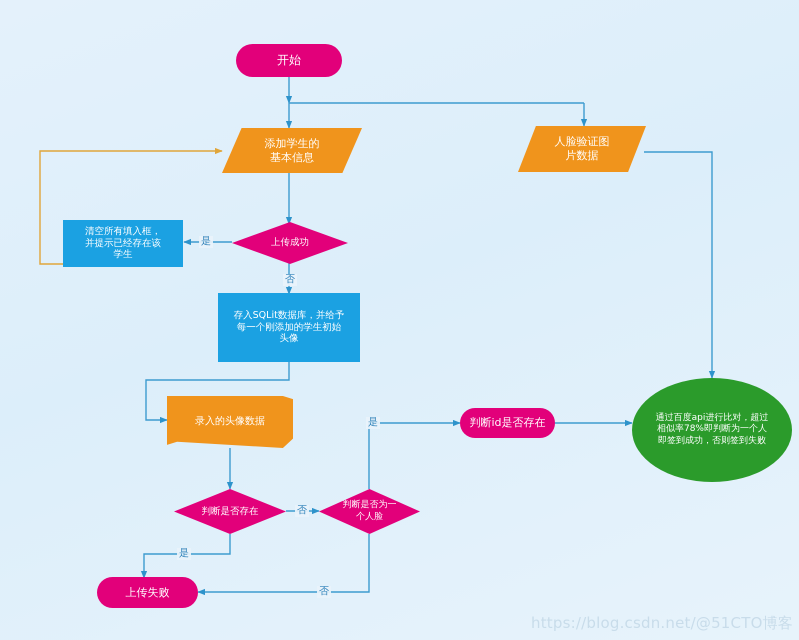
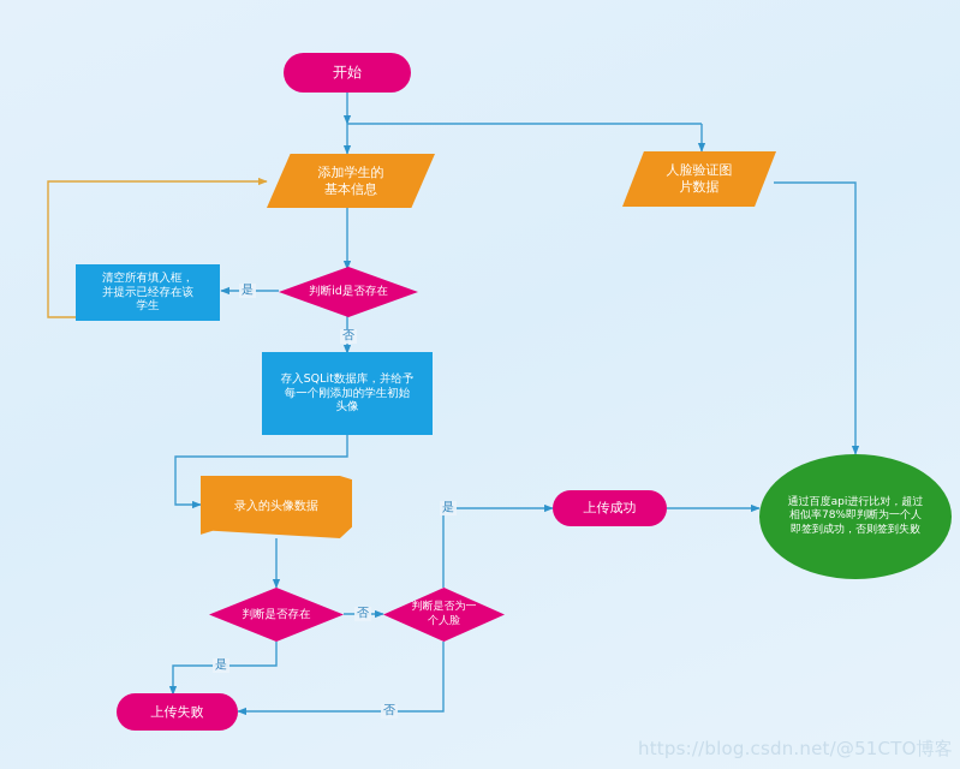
  开始
  添加学生的
  基本信息
  人脸验证图
  片数据
- 上传成功
+ 判断id是否存在
  清空所有填入框，
  并提示已经存在该
  学生
  存入SQLit数据库，并给予
  每一个刚添加的学生初始
  头像
  录入的头像数据
  判断是否存在
  判断是否为一
  个人脸
- 判断id是否存在
+ 上传成功
  上传失败
  通过百度api进行比对，超过
  相似率78%即判断为一个人
  即签到成功，否则签到失败
  是
  否
  否
  是
  是
  否
  https://blog.csdn.net/@51CTO博客
